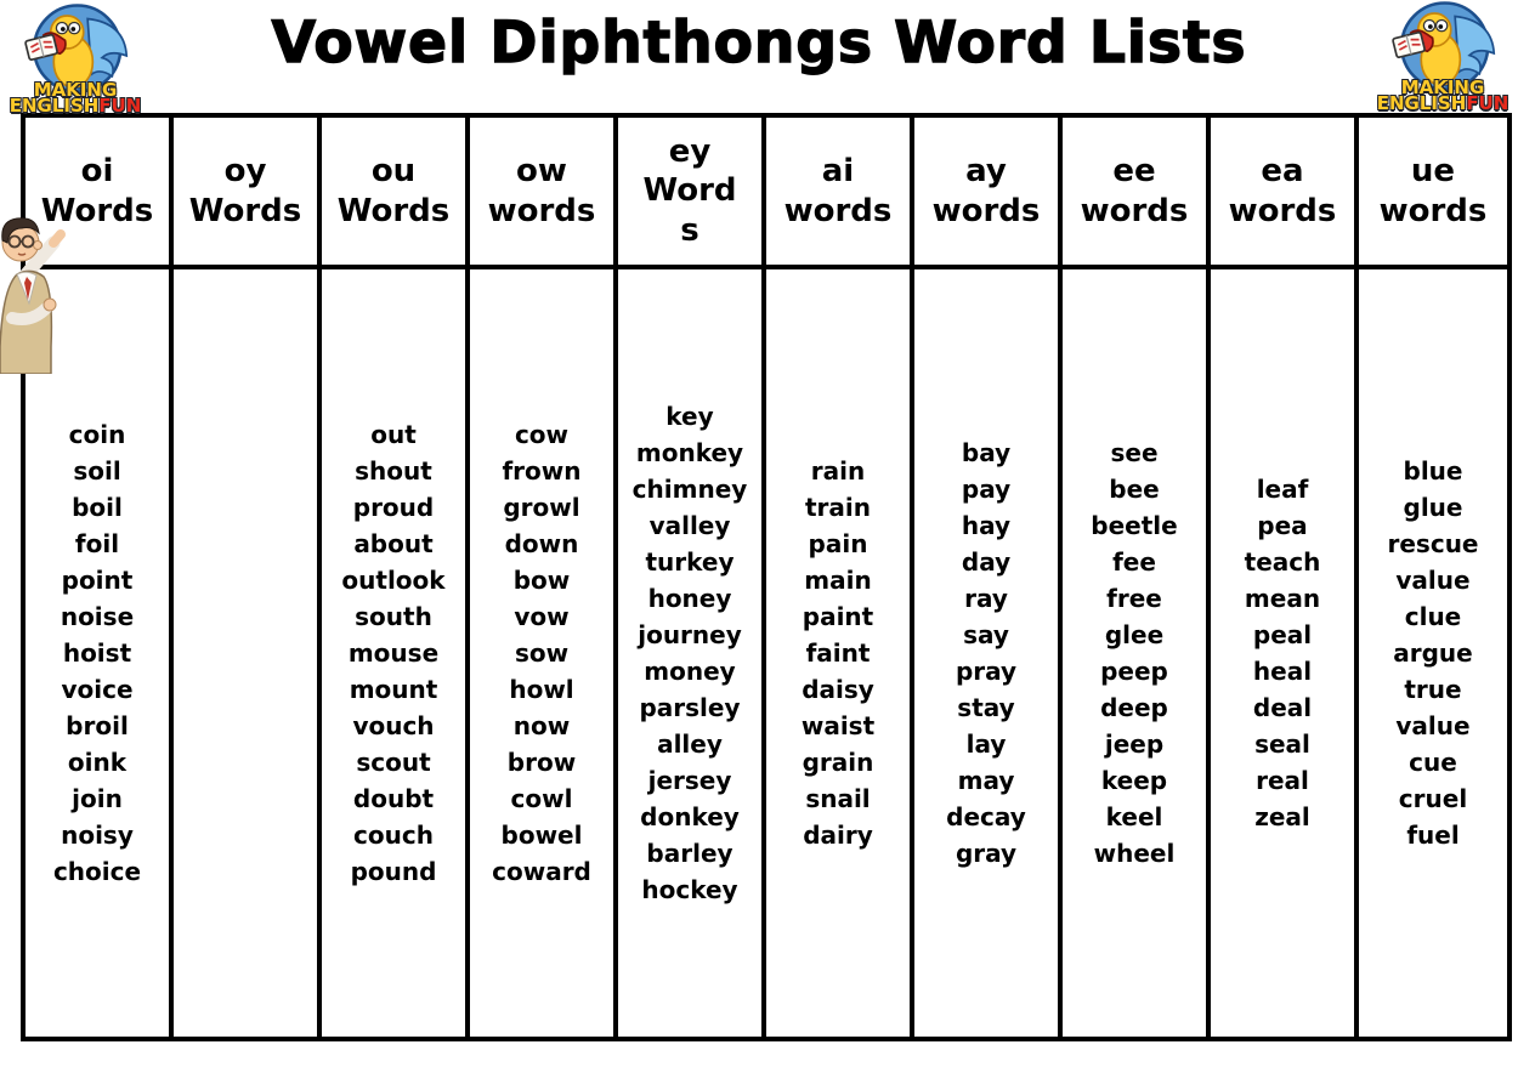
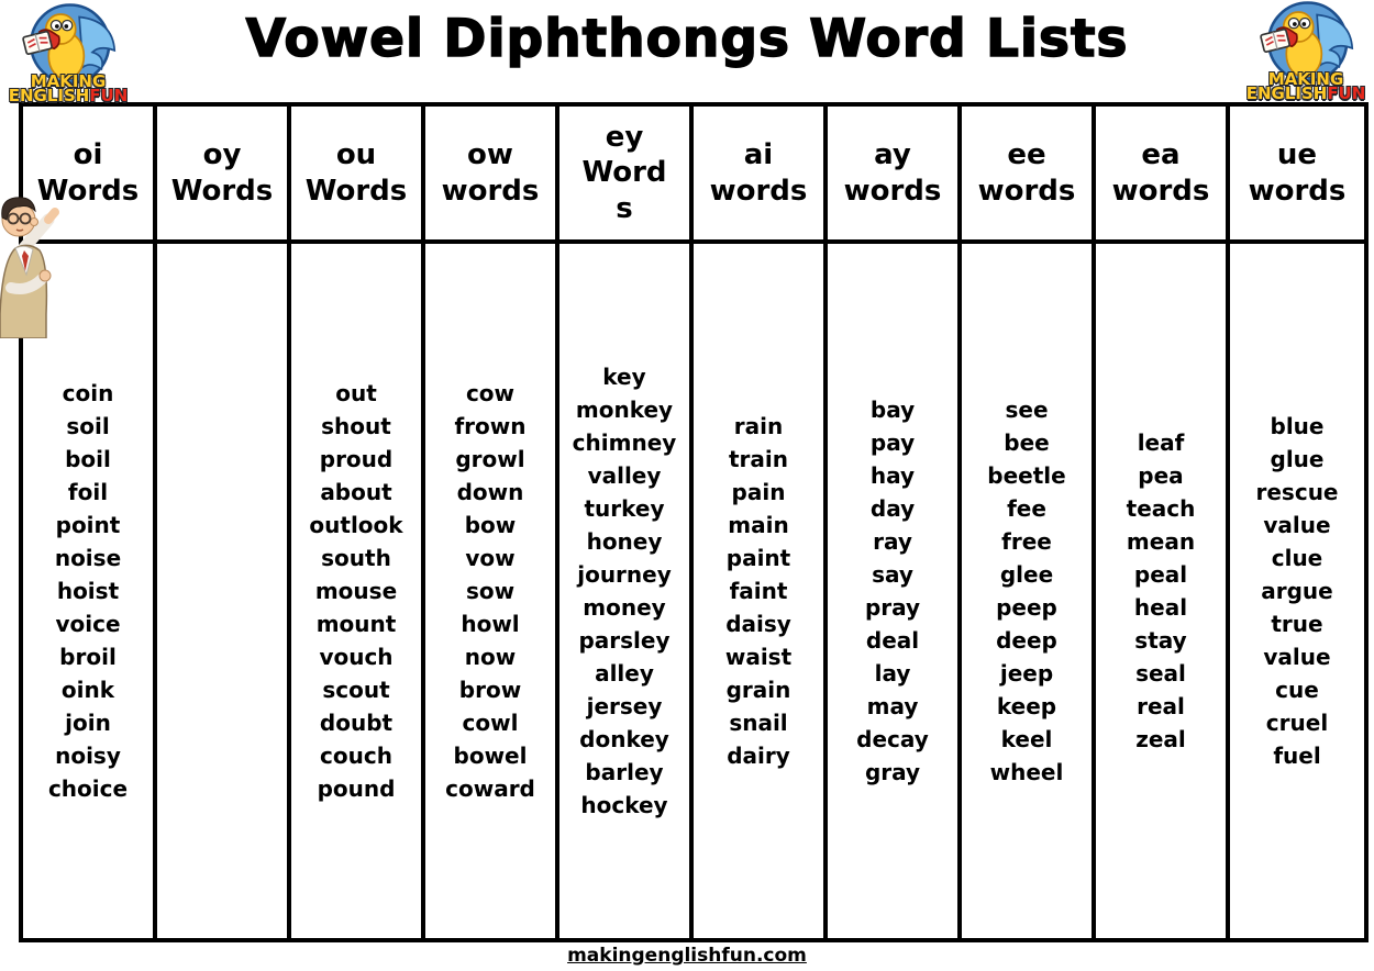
  Vowel Diphthongs Word Lists
  oi
  Words
  coin
  soil
  boil
  foil
  point
  noise
  hoist
  voice
  broil
  oink
  join
  noisy
  choice
  oy
  Words
  ou
  Words
  out
  shout
  proud
  about
  outlook
  south
  mouse
  mount
  vouch
  scout
  doubt
  couch
  pound
  ow
  words
  cow
  frown
  growl
  down
  bow
  vow
  sow
  howl
  now
  brow
  cowl
  bowel
  coward
  ey
  Word
  s
  key
  monkey
  chimney
  valley
  turkey
  honey
  journey
  money
  parsley
  alley
  jersey
  donkey
  barley
  hockey
  ai
  words
  rain
  train
  pain
  main
  paint
  faint
  daisy
  waist
  grain
  snail
  dairy
  ay
  words
  bay
  pay
  hay
  day
  ray
  say
  pray
- stay
+ deal
  lay
  may
  decay
  gray
  ee
  words
  see
  bee
  beetle
  fee
  free
  glee
  peep
  deep
  jeep
  keep
  keel
  wheel
  ea
  words
  leaf
  pea
  teach
  mean
  peal
  heal
- deal
+ stay
  seal
  real
  zeal
  ue
  words
  blue
  glue
  rescue
  value
  clue
  argue
  true
  value
  cue
  cruel
  fuel
  MAKING
  ENGLISHFUN
  MAKING
  ENGLISHFUN
+ makingenglishfun.com
